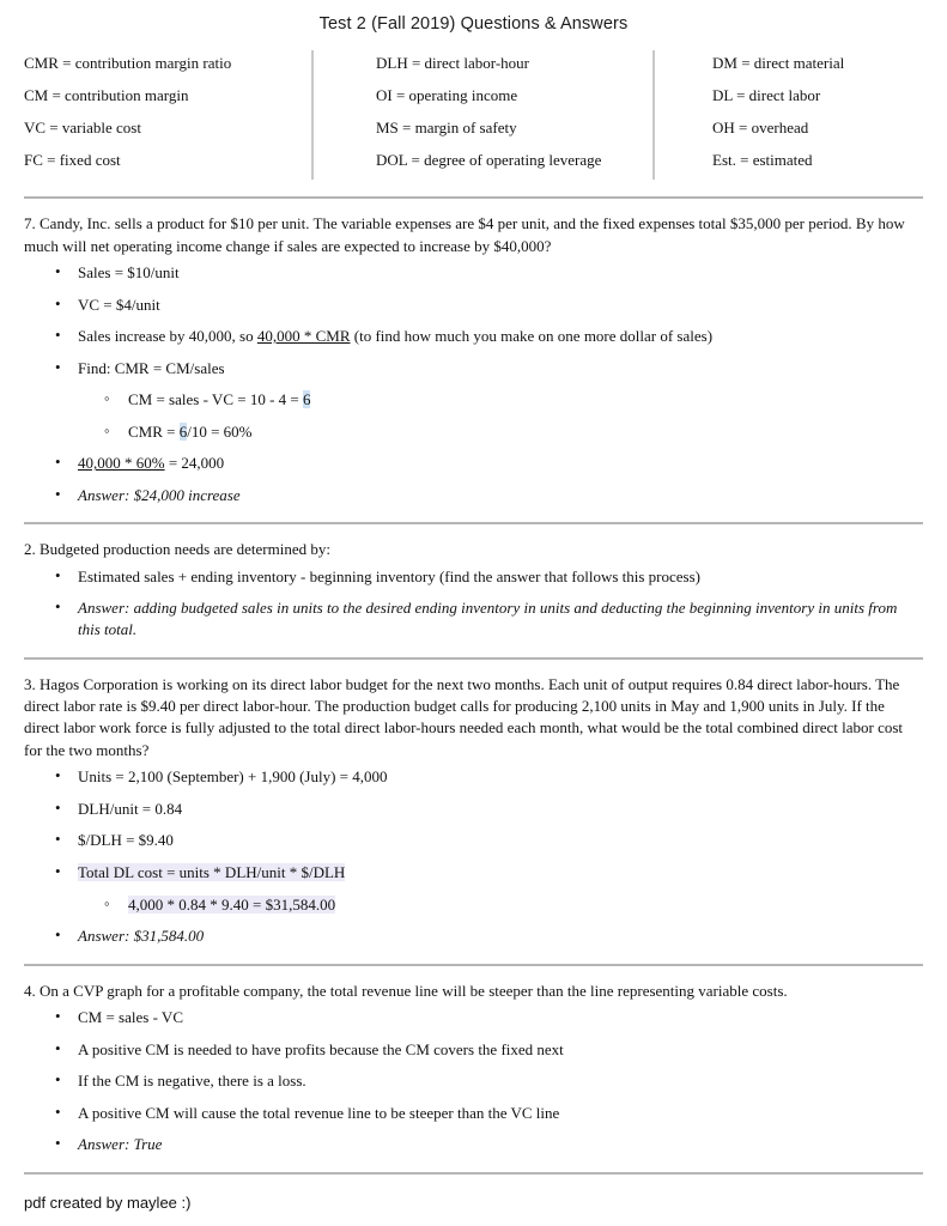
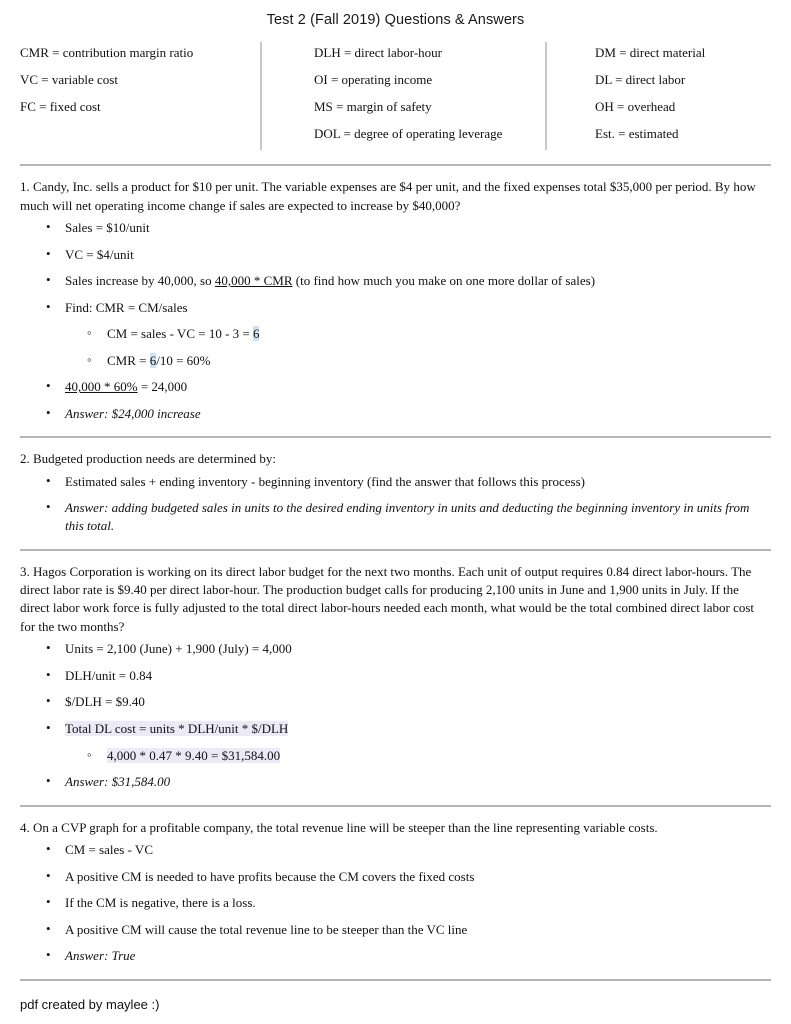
  Test 2 (Fall 2019) Questions & Answers
  CMR = contribution margin ratio
- CM = contribution margin
  VC = variable cost
  FC = fixed cost
  DLH = direct labor-hour
  OI = operating income
  MS = margin of safety
  DOL = degree of operating leverage
  DM = direct material
  DL = direct labor
  OH = overhead
  Est. = estimated
- 7. Candy, Inc. sells a product for $10 per unit. The variable expenses are $4 per unit, and the fixed expenses total $35,000 per period. By how much will net operating income change if sales are expected to increase by $40,000?
+ 1. Candy, Inc. sells a product for $10 per unit. The variable expenses are $4 per unit, and the fixed expenses total $35,000 per period. By how much will net operating income change if sales are expected to increase by $40,000?
  Sales = $10/unit
  VC = $4/unit
  Sales increase by 40,000, so 40,000 * CMR (to find how much you make on one more dollar of sales)
  Find: CMR = CM/sales
- CM = sales - VC = 10 - 4 = 6
+ CM = sales - VC = 10 - 3 = 6
  CMR = 6/10 = 60%
  40,000 * 60% = 24,000
  Answer: $24,000 increase
  2. Budgeted production needs are determined by:
  Estimated sales + ending inventory - beginning inventory (find the answer that follows this process)
  Answer: adding budgeted sales in units to the desired ending inventory in units and deducting the beginning inventory in units from this total.
- 3. Hagos Corporation is working on its direct labor budget for the next two months. Each unit of output requires 0.84 direct labor-hours. The direct labor rate is $9.40 per direct labor-hour. The production budget calls for producing 2,100 units in May and 1,900 units in July. If the direct labor work force is fully adjusted to the total direct labor-hours needed each month, what would be the total combined direct labor cost for the two months?
+ 3. Hagos Corporation is working on its direct labor budget for the next two months. Each unit of output requires 0.84 direct labor-hours. The direct labor rate is $9.40 per direct labor-hour. The production budget calls for producing 2,100 units in June and 1,900 units in July. If the direct labor work force is fully adjusted to the total direct labor-hours needed each month, what would be the total combined direct labor cost for the two months?
- Units = 2,100 (September) + 1,900 (July) = 4,000
+ Units = 2,100 (June) + 1,900 (July) = 4,000
  DLH/unit = 0.84
  $/DLH = $9.40
  Total DL cost = units * DLH/unit * $/DLH
- 4,000 * 0.84 * 9.40 = $31,584.00
+ 4,000 * 0.47 * 9.40 = $31,584.00
  Answer: $31,584.00
  4. On a CVP graph for a profitable company, the total revenue line will be steeper than the line representing variable costs.
  CM = sales - VC
- A positive CM is needed to have profits because the CM covers the fixed next
+ A positive CM is needed to have profits because the CM covers the fixed costs
  If the CM is negative, there is a loss.
  A positive CM will cause the total revenue line to be steeper than the VC line
  Answer: True
  pdf created by maylee :)
